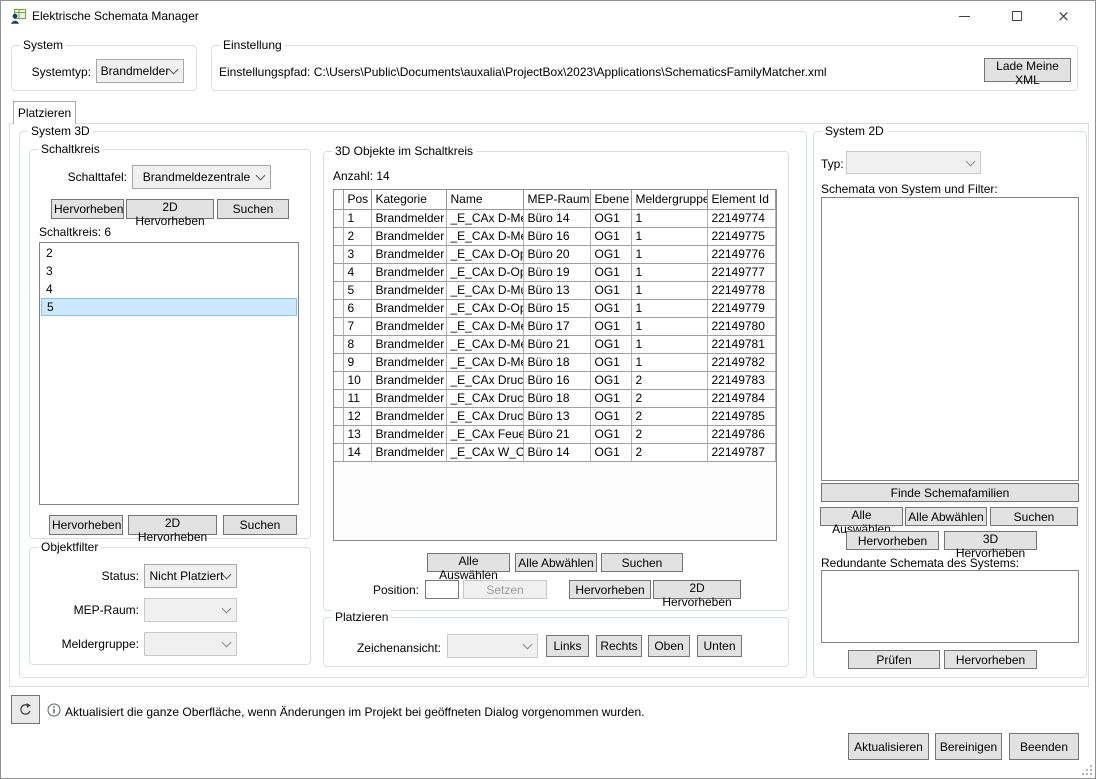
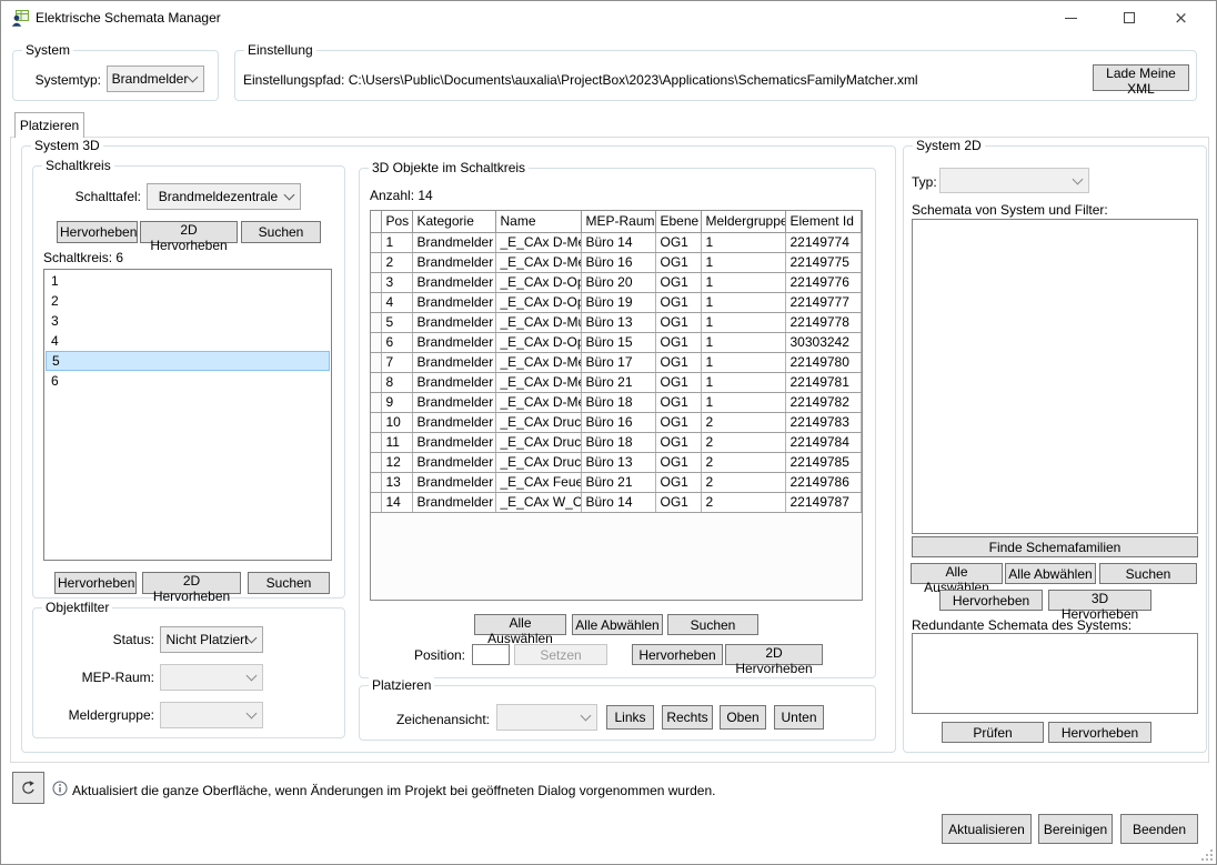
  Elektrische Schemata Manager
  ×
  System
  Systemtyp:
  Brandmelder
  Einstellung
  Einstellungspfad: C:\Users\Public\Documents\auxalia\ProjectBox\2023\Applications\SchematicsFamilyMatcher.xml
  Lade Meine XML
  Platzieren
  System 3D
  Schaltkreis
  Schalttafel:
  Brandmeldezentrale
  Hervorheben
  2D Hervorheben
  Suchen
  Schaltkreis: 6
+ 1
  2
  3
  4
  5
+ 6
  Hervorheben
  2D Hervorheben
  Suchen
  Objektfilter
  Status:
  Nicht Platziert
  MEP-Raum:
  Meldergruppe:
  3D Objekte im Schaltkreis
  Anzahl: 14
  	Pos	Kategorie	Name	MEP-Raum	Ebene	Meldergruppe	Element Id
  	1	Brandmelder	_E_CAx D-M	Büro 14	OG1	1	22149774
  	2	Brandmelder	_E_CAx D-M	Büro 16	OG1	1	22149775
  	3	Brandmelder	_E_CAx D-O	Büro 20	OG1	1	22149776
  	4	Brandmelder	_E_CAx D-O	Büro 19	OG1	1	22149777
  	5	Brandmelder	_E_CAx D-M	Büro 13	OG1	1	22149778
- 	6	Brandmelder	_E_CAx D-O	Büro 15	OG1	1	22149779
+ 	6	Brandmelder	_E_CAx D-O	Büro 15	OG1	1	30303242
  	7	Brandmelder	_E_CAx D-M	Büro 17	OG1	1	22149780
  	8	Brandmelder	_E_CAx D-M	Büro 21	OG1	1	22149781
  	9	Brandmelder	_E_CAx D-M	Büro 18	OG1	1	22149782
  	10	Brandmelder	_E_CAx Druc	Büro 16	OG1	2	22149783
  	11	Brandmelder	_E_CAx Druc	Büro 18	OG1	2	22149784
  	12	Brandmelder	_E_CAx Druc	Büro 13	OG1	2	22149785
  	13	Brandmelder	_E_CAx Feue	Büro 21	OG1	2	22149786
  	14	Brandmelder	_E_CAx W_O	Büro 14	OG1	2	22149787
  Alle Auswählen
  Alle Abwählen
  Suchen
  Position:
  Setzen
  Hervorheben
  2D Hervorheben
  Platzieren
  Zeichenansicht:
  Links
  Rechts
  Oben
  Unten
  System 2D
  Typ:
  Schemata von System und Filter:
  Finde Schemafamilien
  Alle Auswählen
  Alle Abwählen
  Suchen
  Hervorheben
  3D Hervorheben
  Redundante Schemata des Systems:
  Prüfen
  Hervorheben
  Aktualisiert die ganze Oberfläche, wenn Änderungen im Projekt bei geöffneten Dialog vorgenommen wurden.
  Aktualisieren
  Bereinigen
  Beenden
